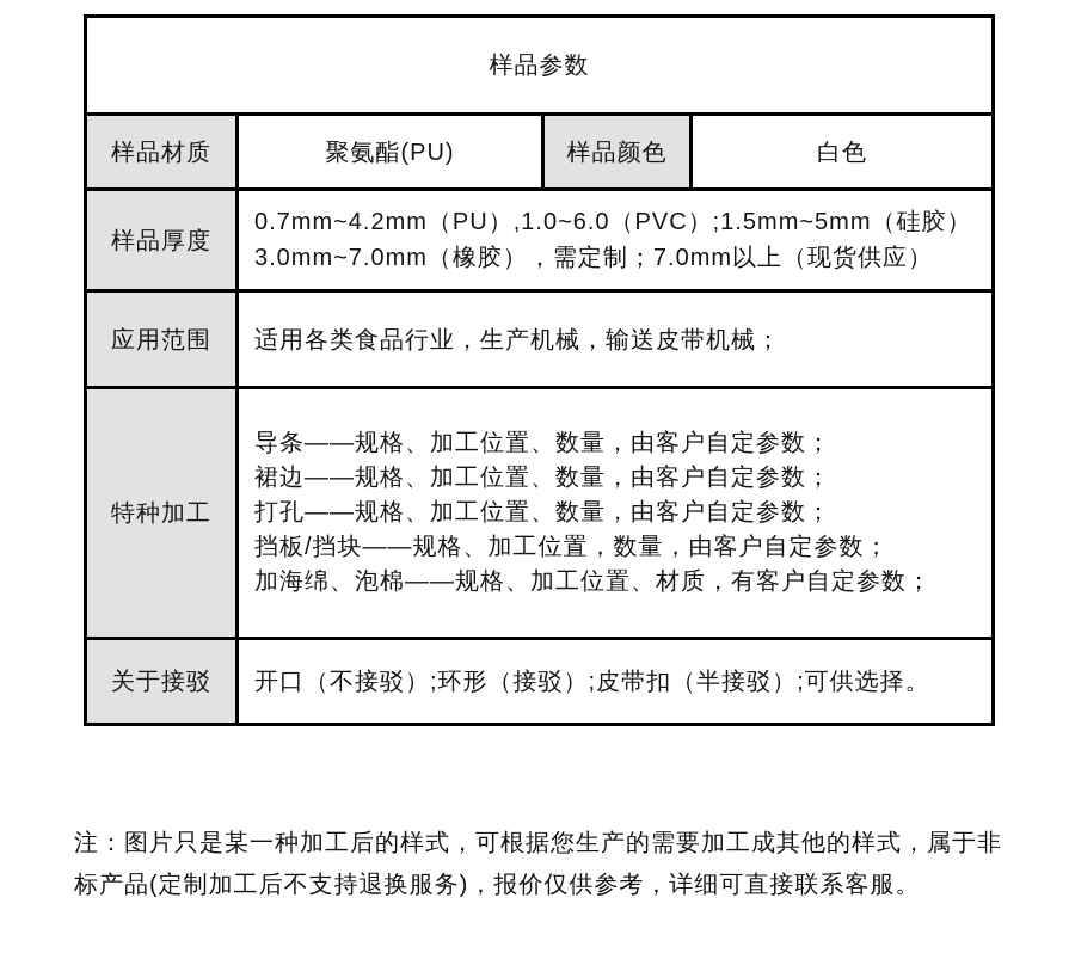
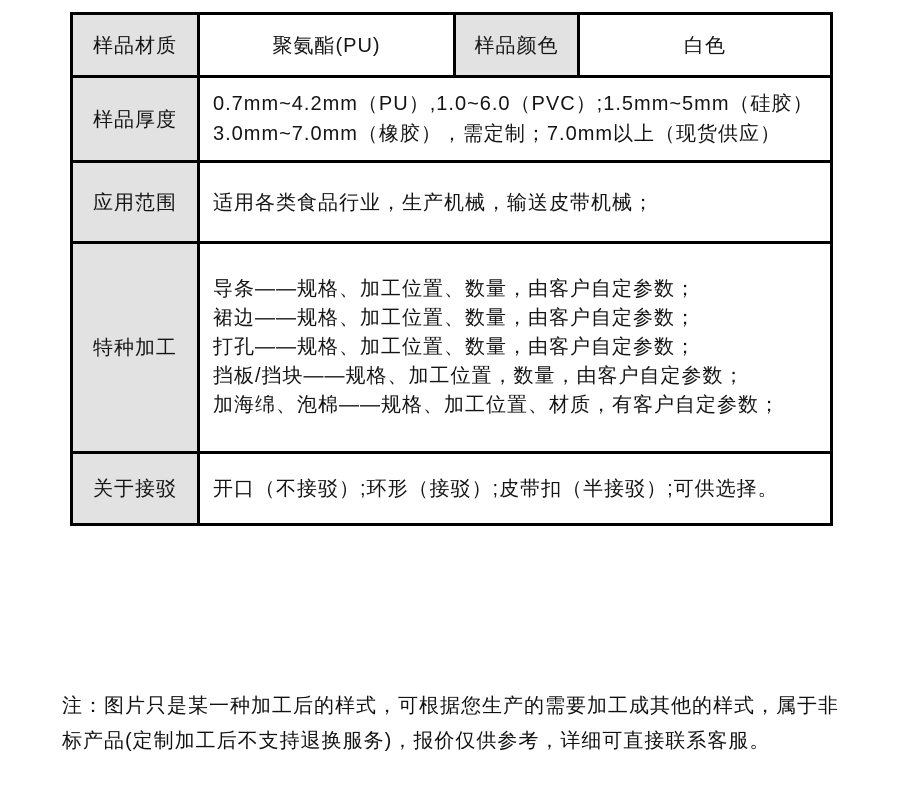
- 样品参数
  样品材质	聚氨酯(PU)	样品颜色	白色
  样品厚度	0.7mm~4.2mm（PU）,1.0~6.0（PVC）;1.5mm~5mm（硅胶） 3.0mm~7.0mm（橡胶），需定制；7.0mm以上（现货供应）
  应用范围	适用各类食品行业，生产机械，输送皮带机械；
  特种加工	导条——规格、加工位置、数量，由客户自定参数； 裙边——规格、加工位置、数量，由客户自定参数； 打孔——规格、加工位置、数量，由客户自定参数； 挡板/挡块——规格、加工位置，数量，由客户自定参数； 加海绵、泡棉——规格、加工位置、材质，有客户自定参数；
  关于接驳	开口（不接驳）;环形（接驳）;皮带扣（半接驳）;可供选择。
  注：图片只是某一种加工后的样式，可根据您生产的需要加工成其他的样式，属于非
  标产品(定制加工后不支持退换服务)，报价仅供参考，详细可直接联系客服。
